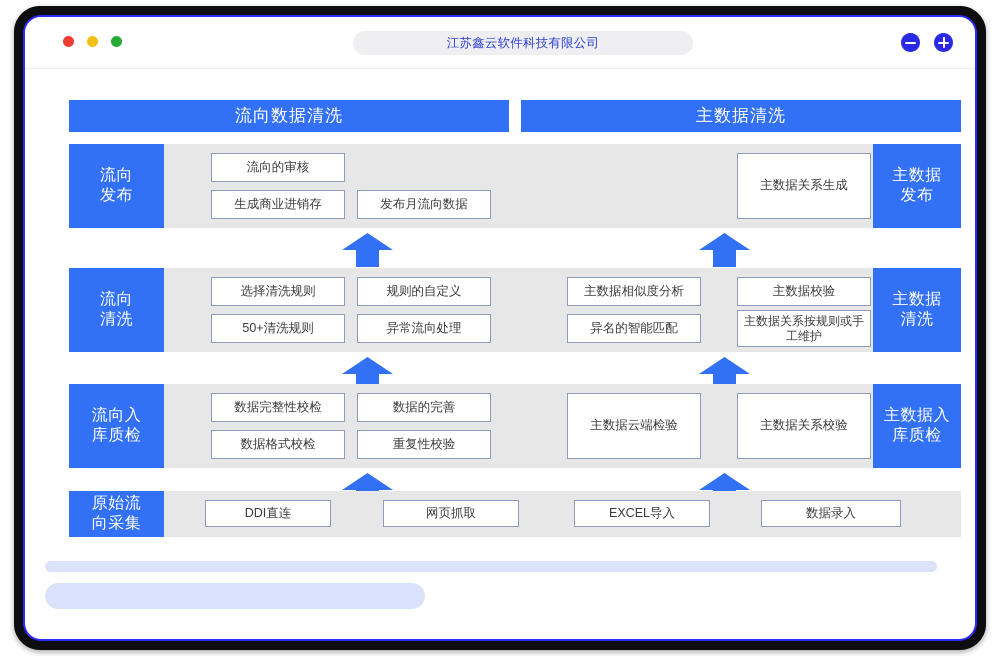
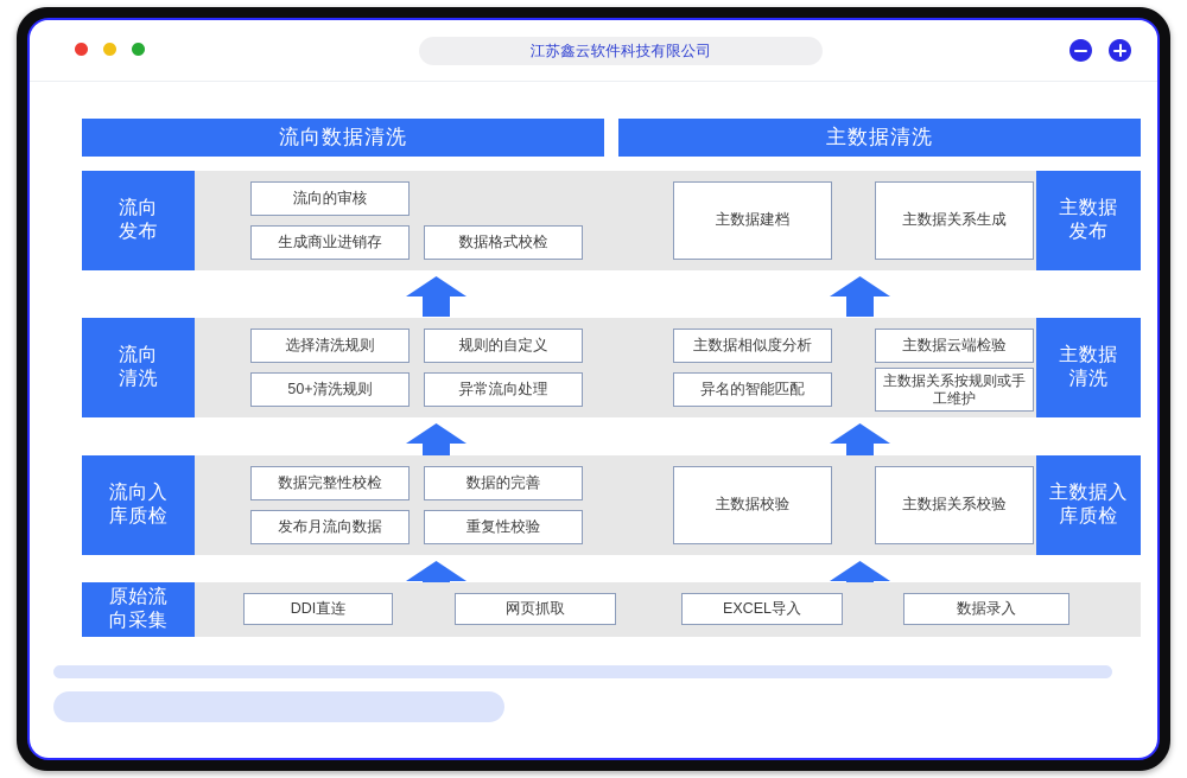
  江苏鑫云软件科技有限公司
  流向数据清洗
  主数据清洗
  流向
  发布
  主数据
  发布
  流向的审核
  生成商业进销存
- 发布月流向数据
+ 数据格式校检
+ 主数据建档
  主数据关系生成
  流向
  清洗
  主数据
  清洗
  选择清洗规则
  规则的自定义
  50+清洗规则
  异常流向处理
  主数据相似度分析
- 主数据校验
+ 主数据云端检验
  异名的智能匹配
  主数据关系按规则或手工维护
  流向入
  库质检
  主数据入
  库质检
  数据完整性校检
  数据的完善
- 数据格式校检
+ 发布月流向数据
  重复性校验
- 主数据云端检验
+ 主数据校验
  主数据关系校验
  原始流
  向采集
  DDI直连
  网页抓取
  EXCEL导入
  数据录入
